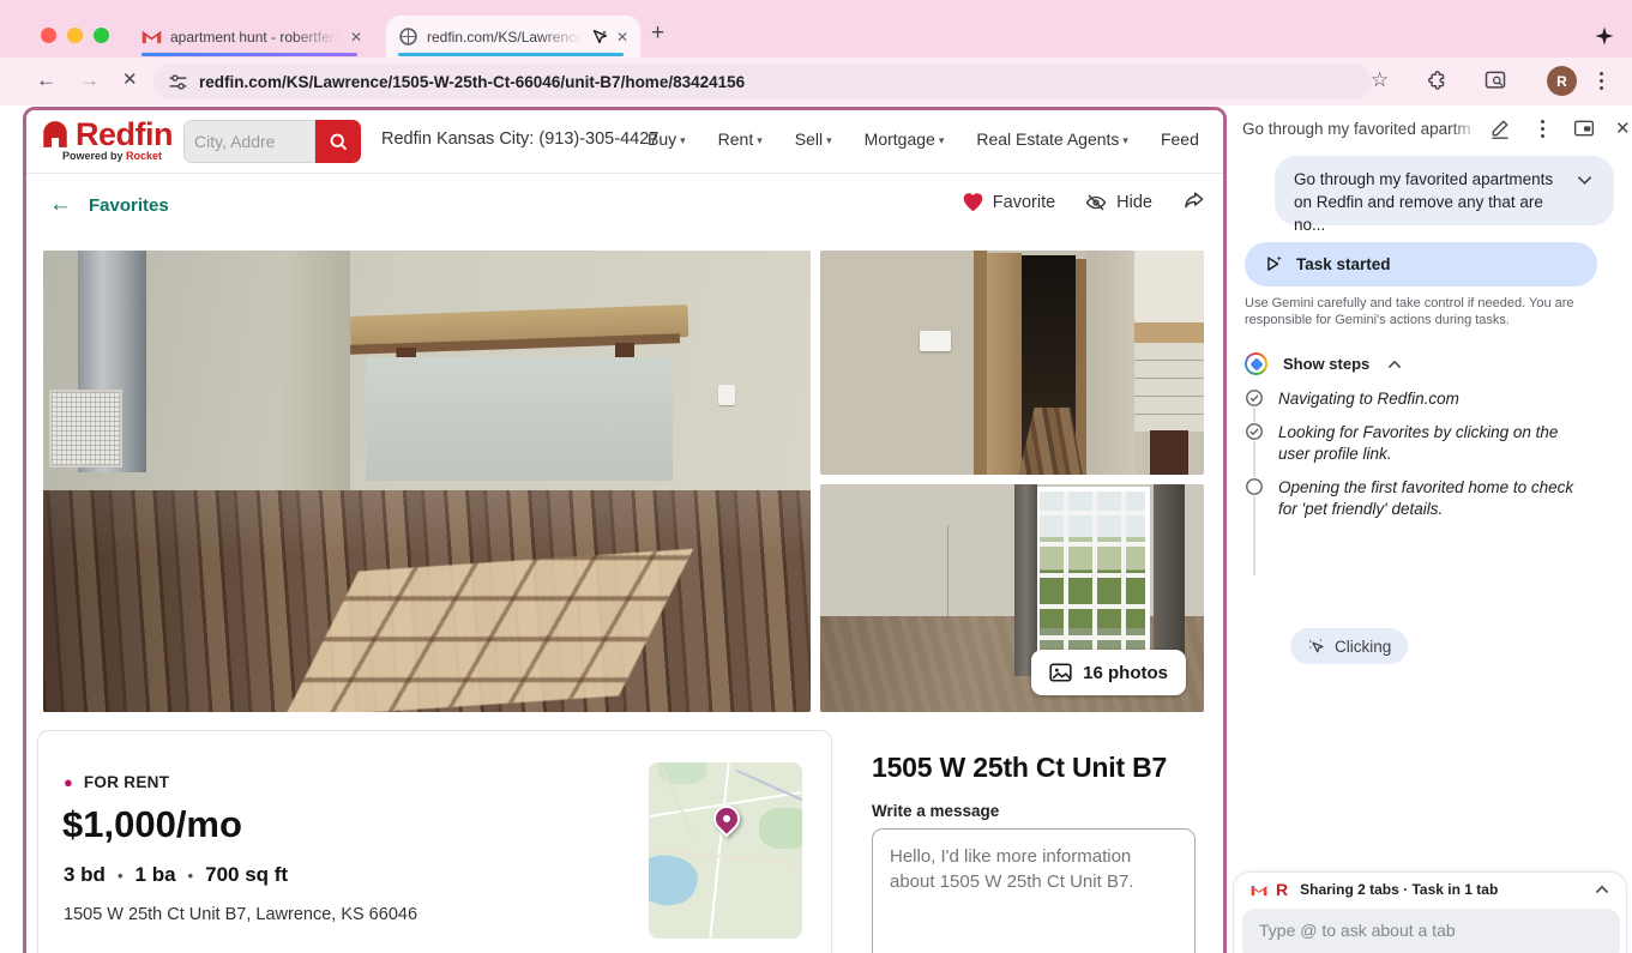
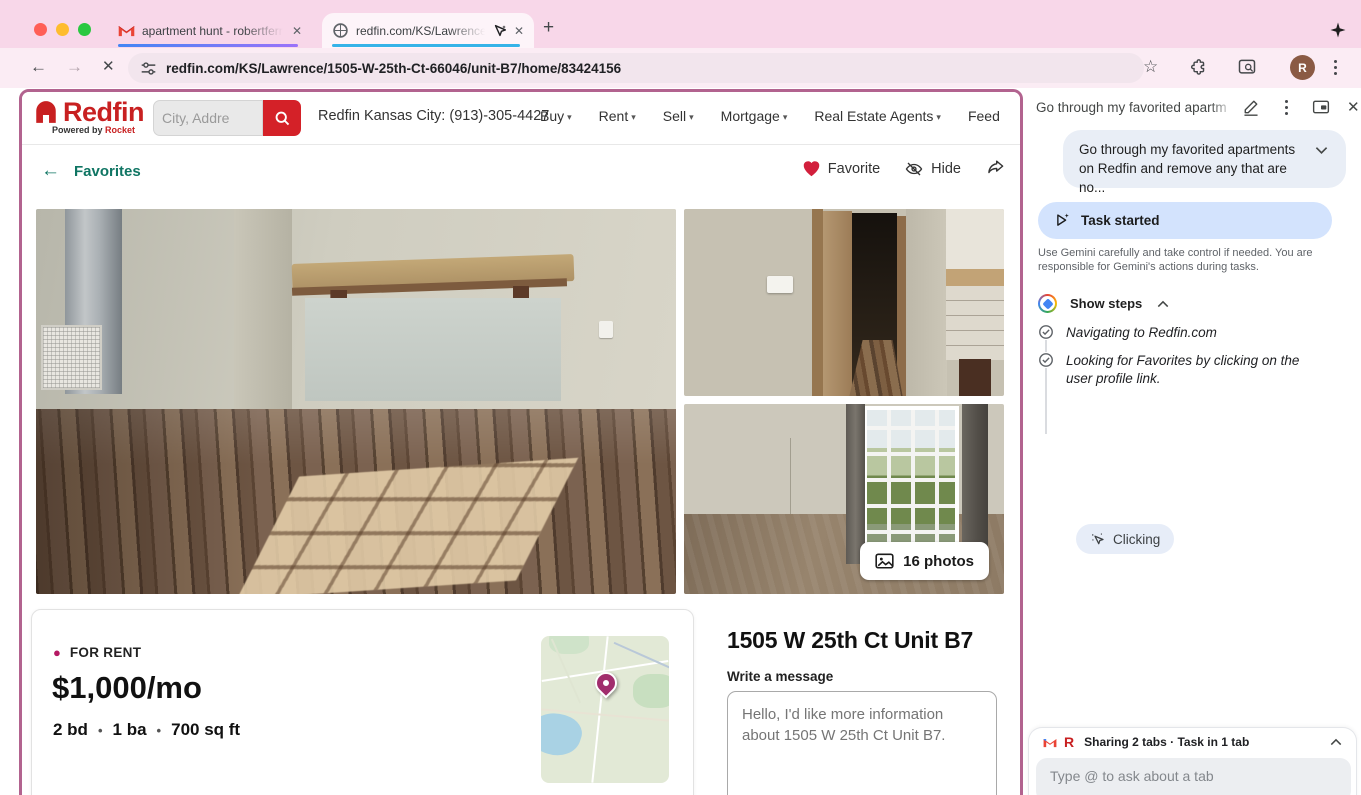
  apartment hunt - robertfern
  ✕
  redfin.com/KS/Lawrence
  ✕
  +
  ←
  →
  ✕
  redfin.com/KS/Lawrence/1505-W-25th-Ct-66046/unit-B7/home/83424156
  ☆
  R
  Redfin
  Powered by Rocket
  City, Addre
  Redfin Kansas City: (913)-305-4427
  Buy ▾
  Rent ▾
  Sell ▾
  Mortgage ▾
  Real Estate Agents ▾
  Feed
  ←
  Favorites
  Favorite
  Hide
  16 photos
  ●
  FOR RENT
  $1,000/mo
- 3 bd
+ 2 bd
  •
  1 ba
  •
  700 sq ft
- 1505 W 25th Ct Unit B7, Lawrence, KS 66046
  1505 W 25th Ct Unit B7
  Write a message
  Go through my favorited apartm
  ✕
  Go through my favorited apartments on Redfin and remove any that are no...
  Task started
  Use Gemini carefully and take control if needed. You are responsible for Gemini's actions during tasks.
  Show steps
  Navigating to Redfin.com
  Looking for Favorites by clicking on the user profile link.
- Opening the first favorited home to check for 'pet friendly' details.
  Clicking
  R
  Sharing 2 tabs · Task in 1 tab
  Type @ to ask about a tab
